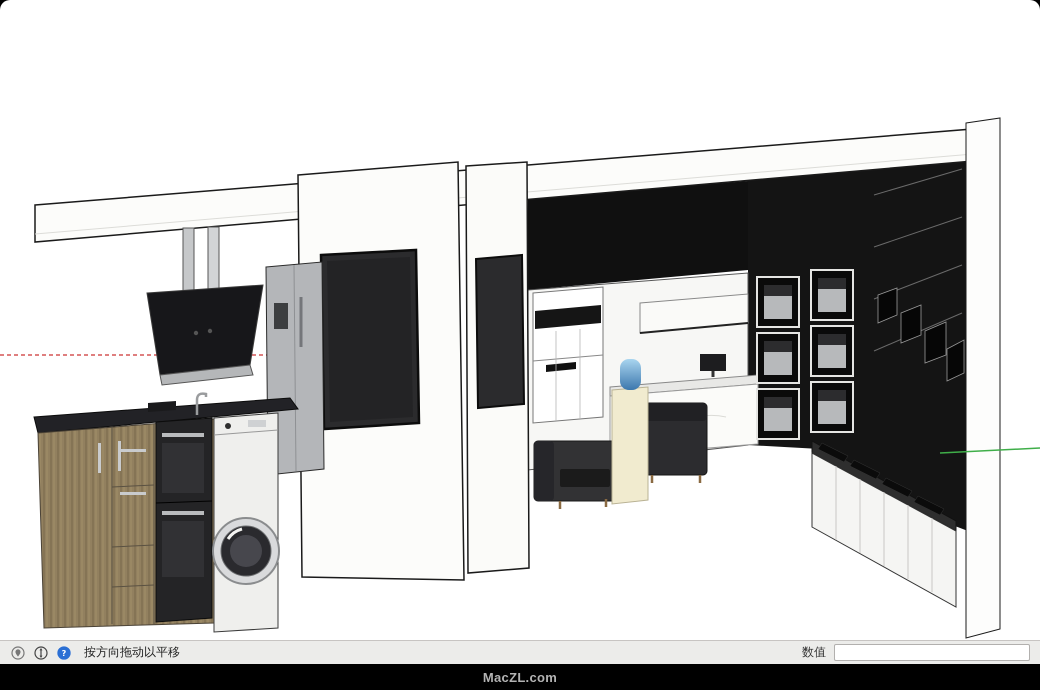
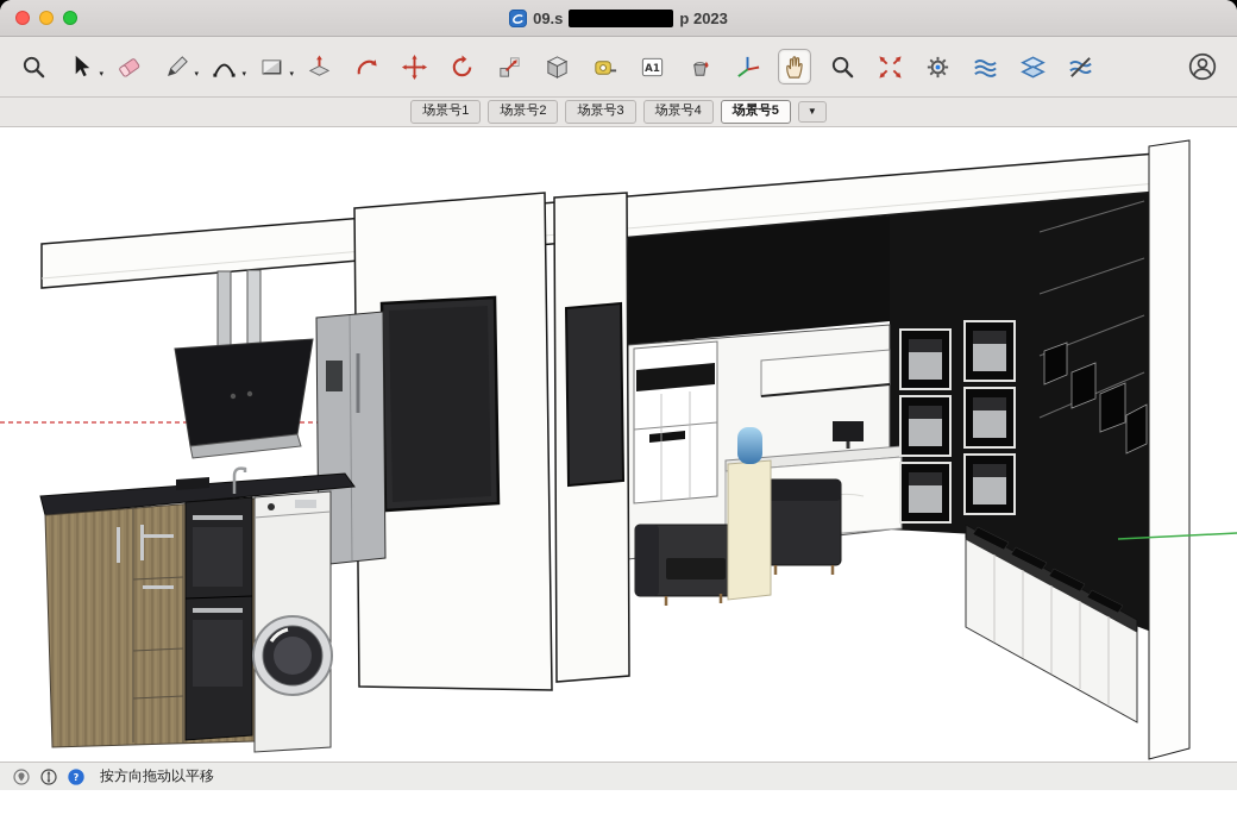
+ 09.s
+ p 2023
+ A1
+ 场景号1
+ 场景号2
+ 场景号3
+ 场景号4
+ 场景号5
+ ▼
  ?
  按方向拖动以平移
- 数值
- MacZL.com
